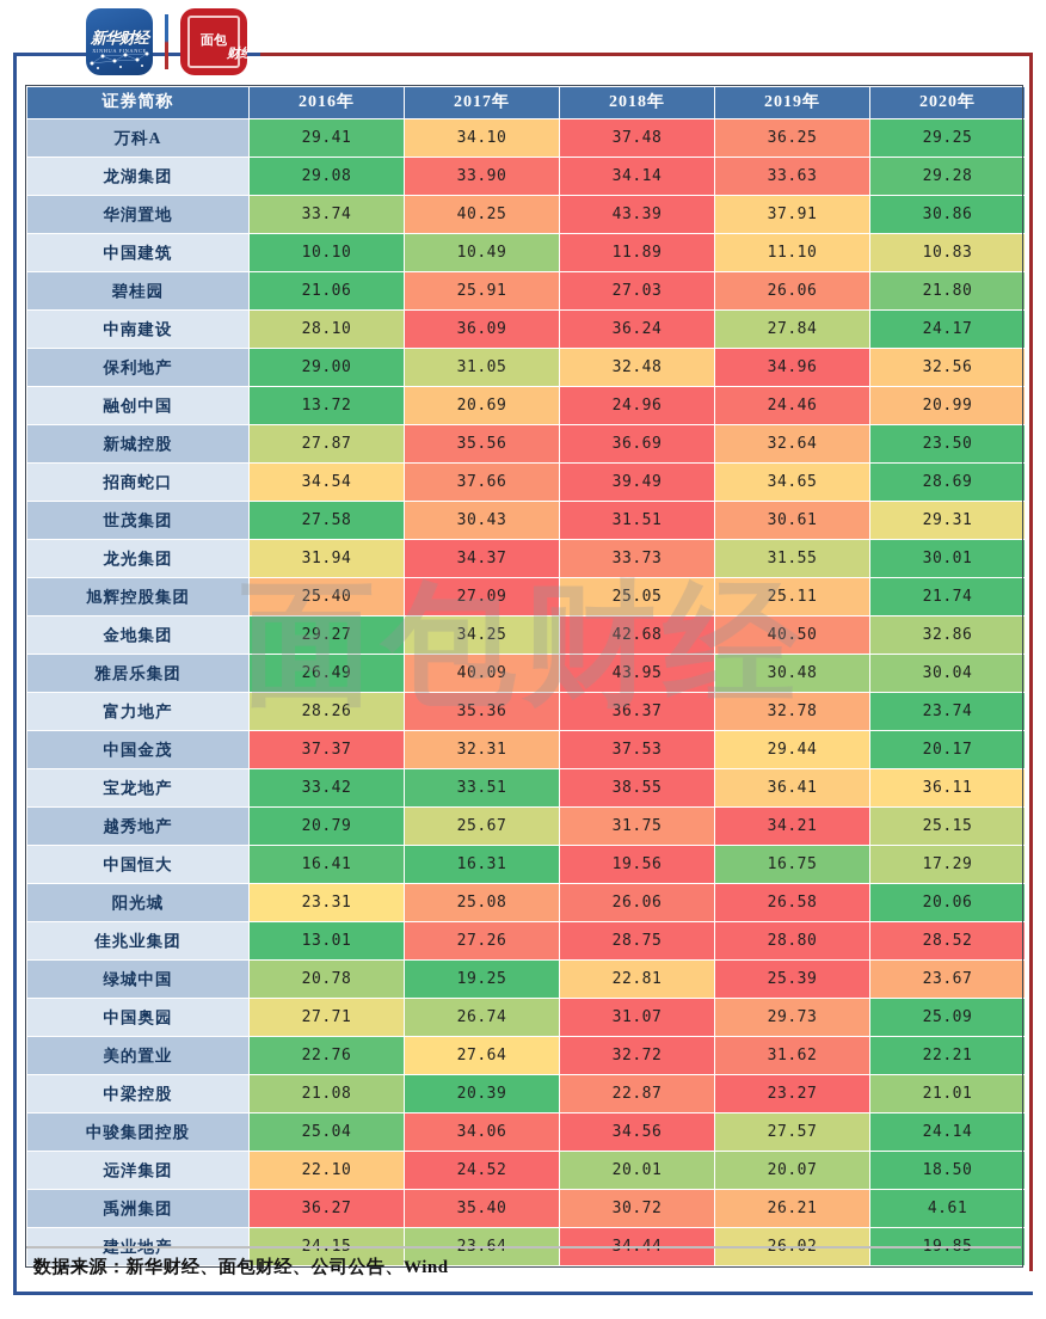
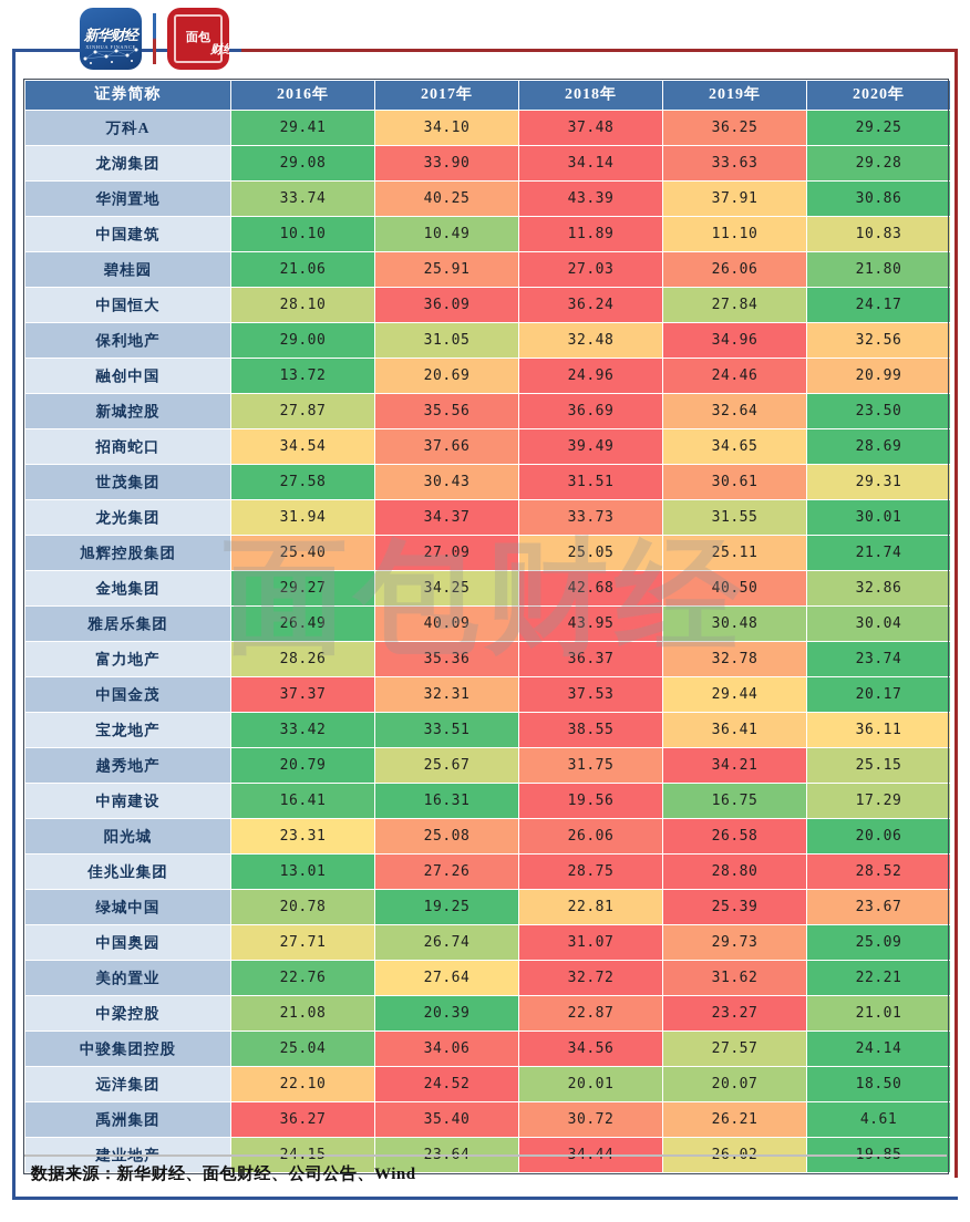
  新华财经
  面包
  财经
  面包财经
  证券简称	2016年	2017年	2018年	2019年	2020年
  万科A	29.41	34.10	37.48	36.25	29.25
  龙湖集团	29.08	33.90	34.14	33.63	29.28
  华润置地	33.74	40.25	43.39	37.91	30.86
  中国建筑	10.10	10.49	11.89	11.10	10.83
  碧桂园	21.06	25.91	27.03	26.06	21.80
- 中南建设	28.10	36.09	36.24	27.84	24.17
+ 中国恒大	28.10	36.09	36.24	27.84	24.17
  保利地产	29.00	31.05	32.48	34.96	32.56
  融创中国	13.72	20.69	24.96	24.46	20.99
  新城控股	27.87	35.56	36.69	32.64	23.50
  招商蛇口	34.54	37.66	39.49	34.65	28.69
  世茂集团	27.58	30.43	31.51	30.61	29.31
  龙光集团	31.94	34.37	33.73	31.55	30.01
  旭辉控股集团	25.40	27.09	25.05	25.11	21.74
  金地集团	29.27	34.25	42.68	40.50	32.86
  雅居乐集团	26.49	40.09	43.95	30.48	30.04
  富力地产	28.26	35.36	36.37	32.78	23.74
  中国金茂	37.37	32.31	37.53	29.44	20.17
  宝龙地产	33.42	33.51	38.55	36.41	36.11
  越秀地产	20.79	25.67	31.75	34.21	25.15
- 中国恒大	16.41	16.31	19.56	16.75	17.29
+ 中南建设	16.41	16.31	19.56	16.75	17.29
  阳光城	23.31	25.08	26.06	26.58	20.06
  佳兆业集团	13.01	27.26	28.75	28.80	28.52
  绿城中国	20.78	19.25	22.81	25.39	23.67
  中国奥园	27.71	26.74	31.07	29.73	25.09
  美的置业	22.76	27.64	32.72	31.62	22.21
  中梁控股	21.08	20.39	22.87	23.27	21.01
  中骏集团控股	25.04	34.06	34.56	27.57	24.14
  远洋集团	22.10	24.52	20.01	20.07	18.50
  禹洲集团	36.27	35.40	30.72	26.21	4.61
  数据来源：新华财经、面包财经、公司公告、Wind
